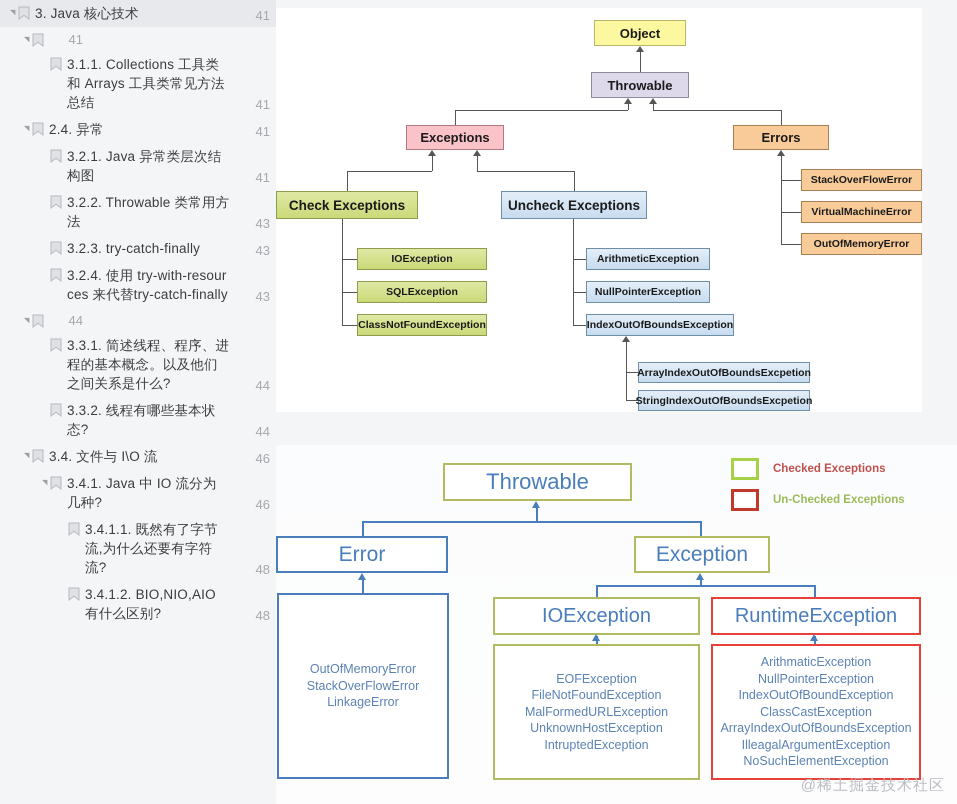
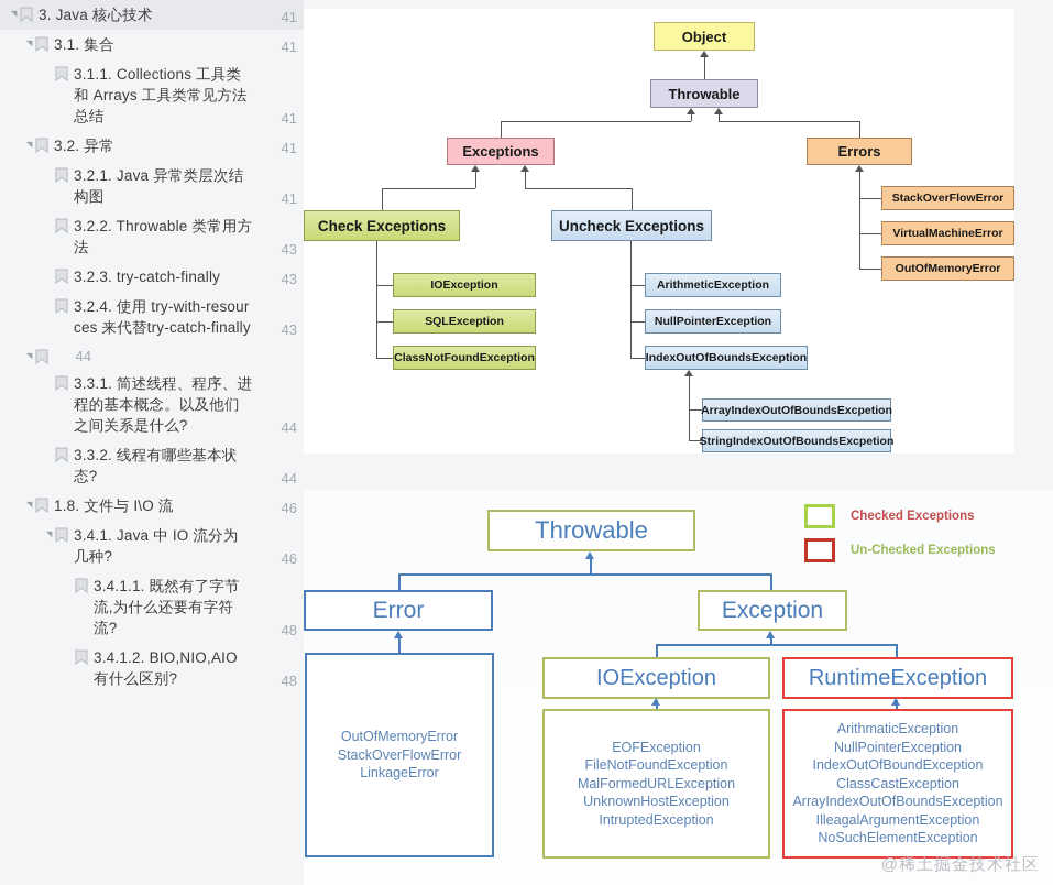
  3. Java 核心技术
  41
+ 3.1. 集合
  41
  3.1.1. Collections 工具类和 Arrays 工具类常见方法总结
  41
- 2.4. 异常
+ 3.2. 异常
  41
  3.2.1. Java 异常类层次结构图
  41
  3.2.2. Throwable 类常用方法
  43
  3.2.3. try-catch-finally
  43
  3.2.4. 使用 try-with-resources 来代替try-catch-finally
  43
  44
  3.3.1. 简述线程、程序、进程的基本概念。以及他们之间关系是什么?
  44
  3.3.2. 线程有哪些基本状态?
  44
- 3.4. 文件与 I\O 流
+ 1.8. 文件与 I\O 流
  46
  3.4.1. Java 中 IO 流分为几种?
  46
  3.4.1.1. 既然有了字节流,为什么还要有字符流?
  48
  3.4.1.2. BIO,NIO,AIO 有什么区别?
  48
  Object
  Throwable
  Exceptions
  Errors
  Check Exceptions
  Uncheck Exceptions
  StackOverFlowError
  VirtualMachineError
  OutOfMemoryError
  IOException
  SQLException
  ClassNotFoundException
  ArithmeticException
  NullPointerException
  IndexOutOfBoundsException
  ArrayIndexOutOfBoundsExcpetion
  StringIndexOutOfBoundsExcpetion
  Checked Exceptions
  Un-Checked Exceptions
  Throwable
  Error
  Exception
  IOException
  RuntimeException
  OutOfMemoryError
  StackOverFlowError
  LinkageError
  EOFException
  FileNotFoundException
  MalFormedURLException
  UnknownHostException
  IntruptedException
  ArithmaticException
  NullPointerException
  IndexOutOfBoundException
  ClassCastException
  ArrayIndexOutOfBoundsException
  IlleagalArgumentException
  NoSuchElementException
  @稀土掘金技术社区
